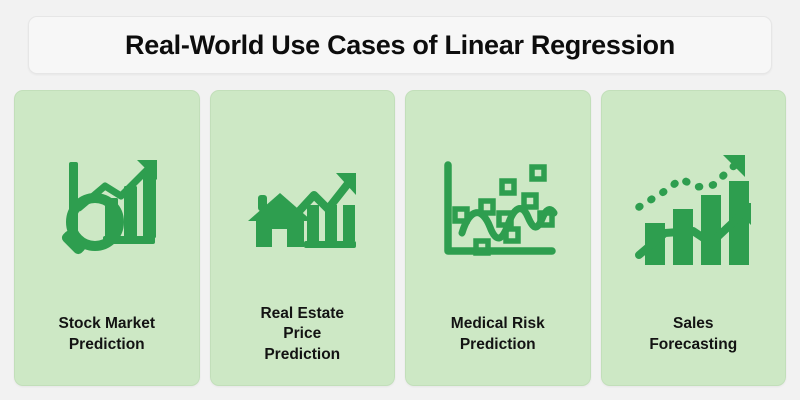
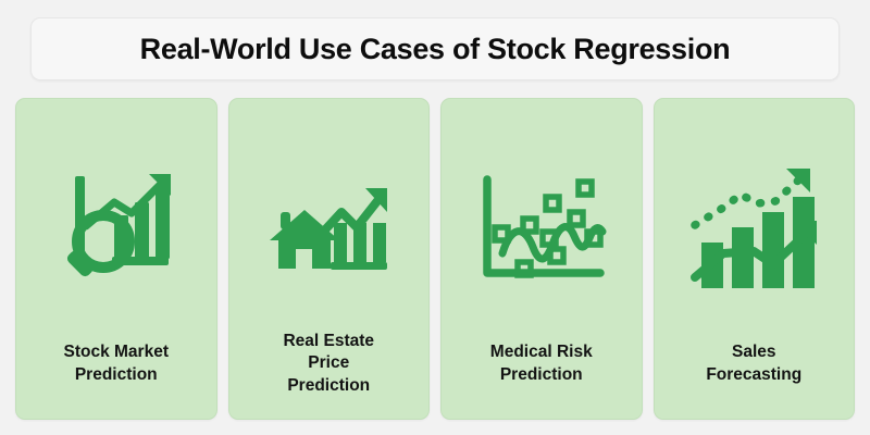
- Real-World Use Cases of Linear Regression
+ Real-World Use Cases of Stock Regression
  Stock Market
  Prediction
  Real Estate
  Price
  Prediction
  Medical Risk
  Prediction
  Sales
  Forecasting
